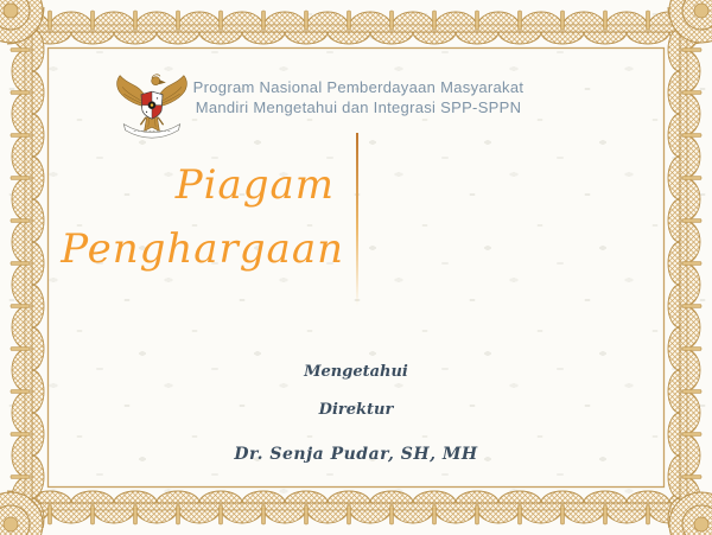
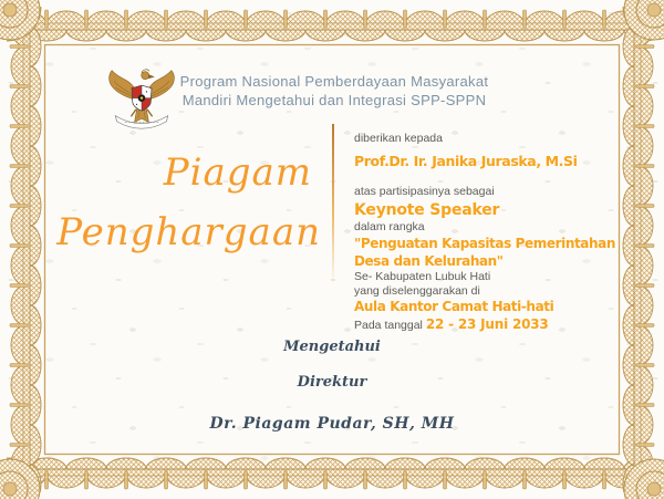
  Program Nasional Pemberdayaan Masyarakat
  Mandiri Mengetahui dan Integrasi SPP-SPPN
  Piagam
  Penghargaan
+ diberikan kepada
+ Prof.Dr. Ir. Janika Juraska, M.Si
+ atas partisipasinya sebagai
+ Keynote Speaker
+ dalam rangka
+ "Penguatan Kapasitas Pemerintahan
+ Desa dan Kelurahan"
+ Se- Kabupaten Lubuk Hati
+ yang diselenggarakan di
+ Aula Kantor Camat Hati-hati
+ Pada tanggal 22 - 23 Juni 2033
  Mengetahui
  Direktur
- Dr. Senja Pudar, SH, MH
+ Dr. Piagam Pudar, SH, MH
